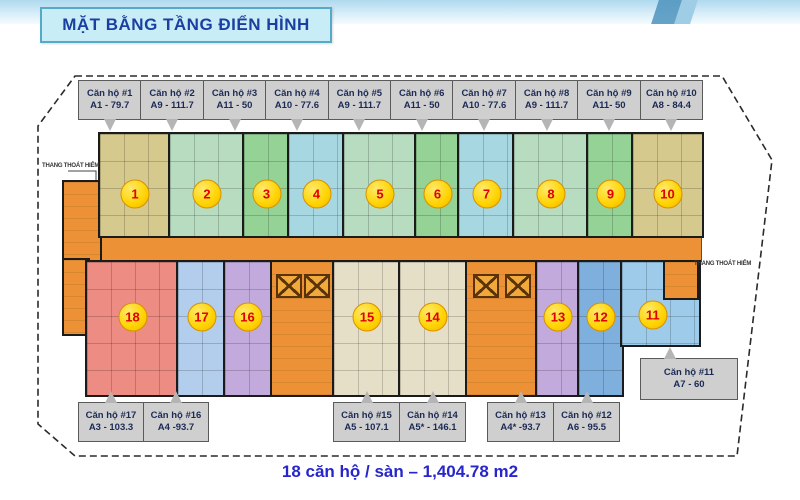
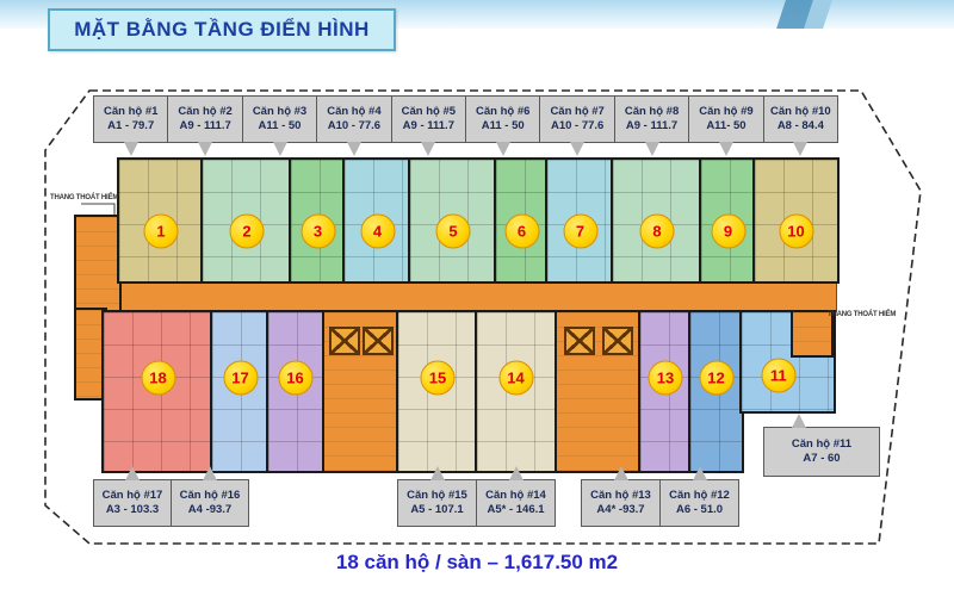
  MẶT BẰNG TẦNG ĐIỂN HÌNH
  1
  2
  3
  4
  5
  6
  7
  8
  9
  10
  18
  17
  16
  15
  14
  13
  12
  11
  Căn hộ #1
  A1 - 79.7
  Căn hộ #2
  A9 - 111.7
  Căn hộ #3
  A11 - 50
  Căn hộ #4
  A10 - 77.6
  Căn hộ #5
  A9 - 111.7
  Căn hộ #6
  A11 - 50
  Căn hộ #7
  A10 - 77.6
  Căn hộ #8
  A9 - 111.7
  Căn hộ #9
  A11- 50
  Căn hộ #10
  A8 - 84.4
  Căn hộ #17
  A3 - 103.3
  Căn hộ #16
  A4 -93.7
  Căn hộ #15
  A5 - 107.1
  Căn hộ #14
  A5* - 146.1
  Căn hộ #13
  A4* -93.7
  Căn hộ #12
- A6 - 95.5
+ A6 - 51.0
  Căn hộ #11
  A7 - 60
- 18 căn hộ / sàn – 1,404.78 m2
+ 18 căn hộ / sàn – 1,617.50 m2
